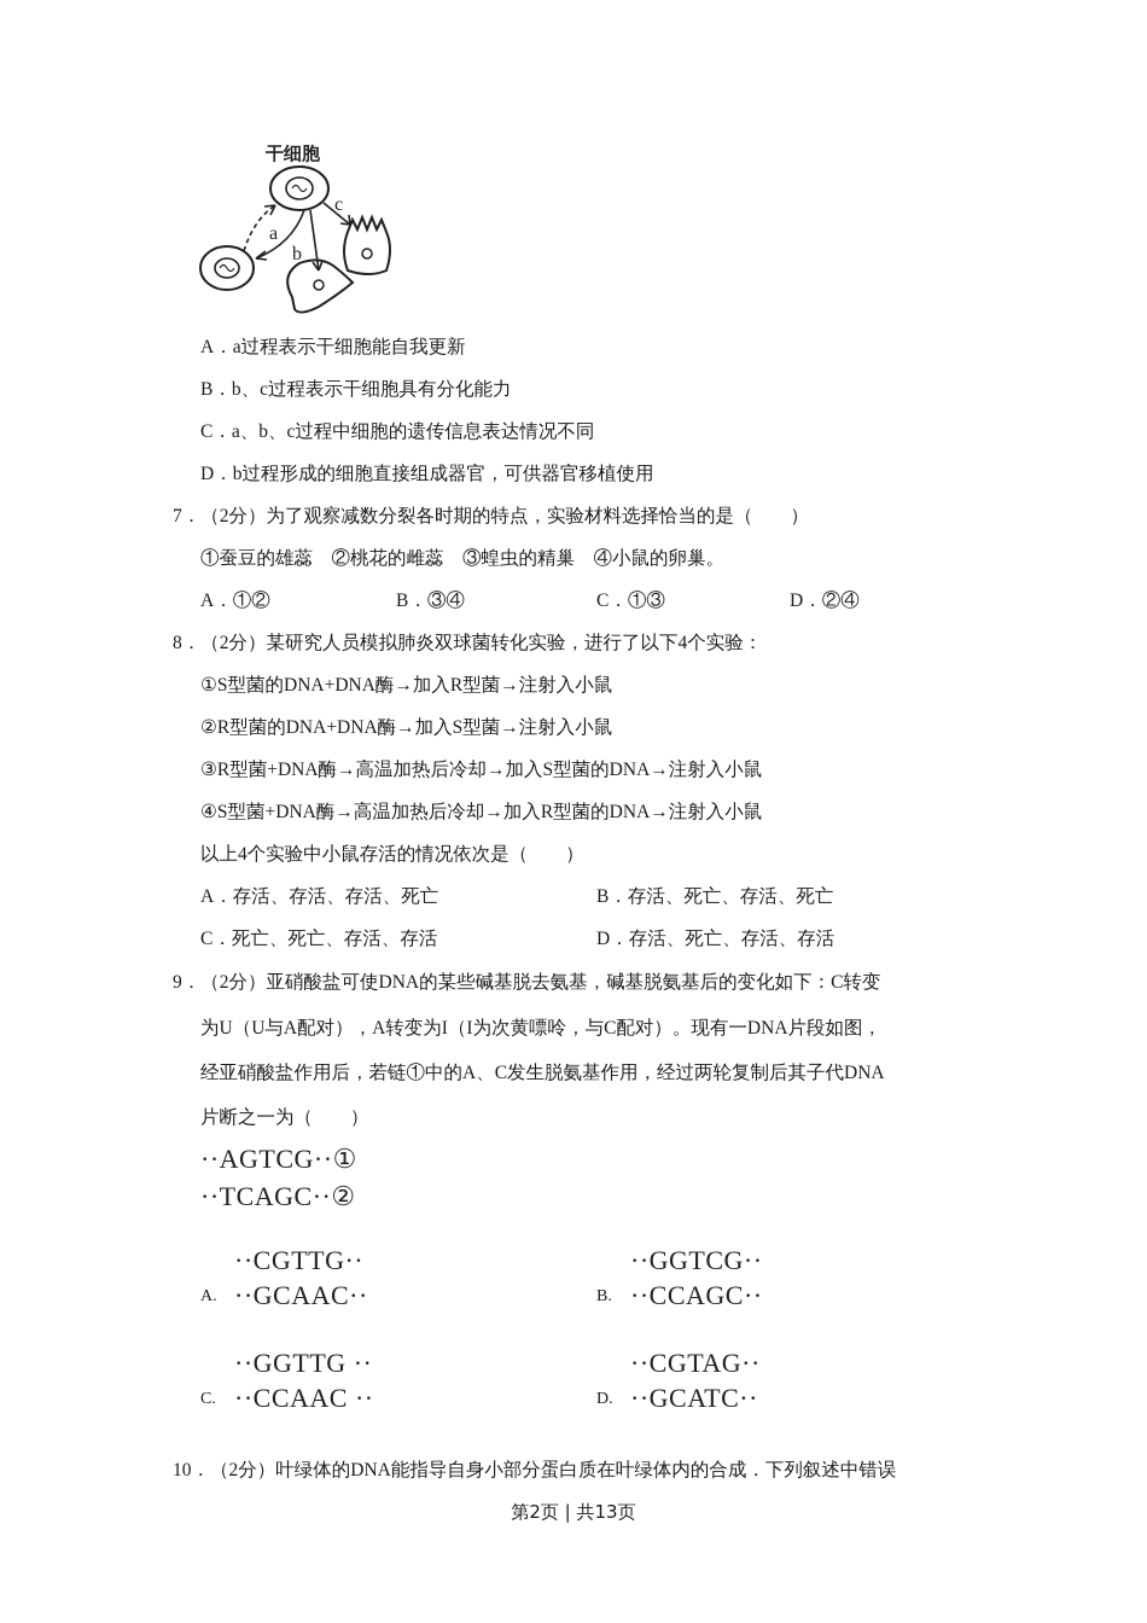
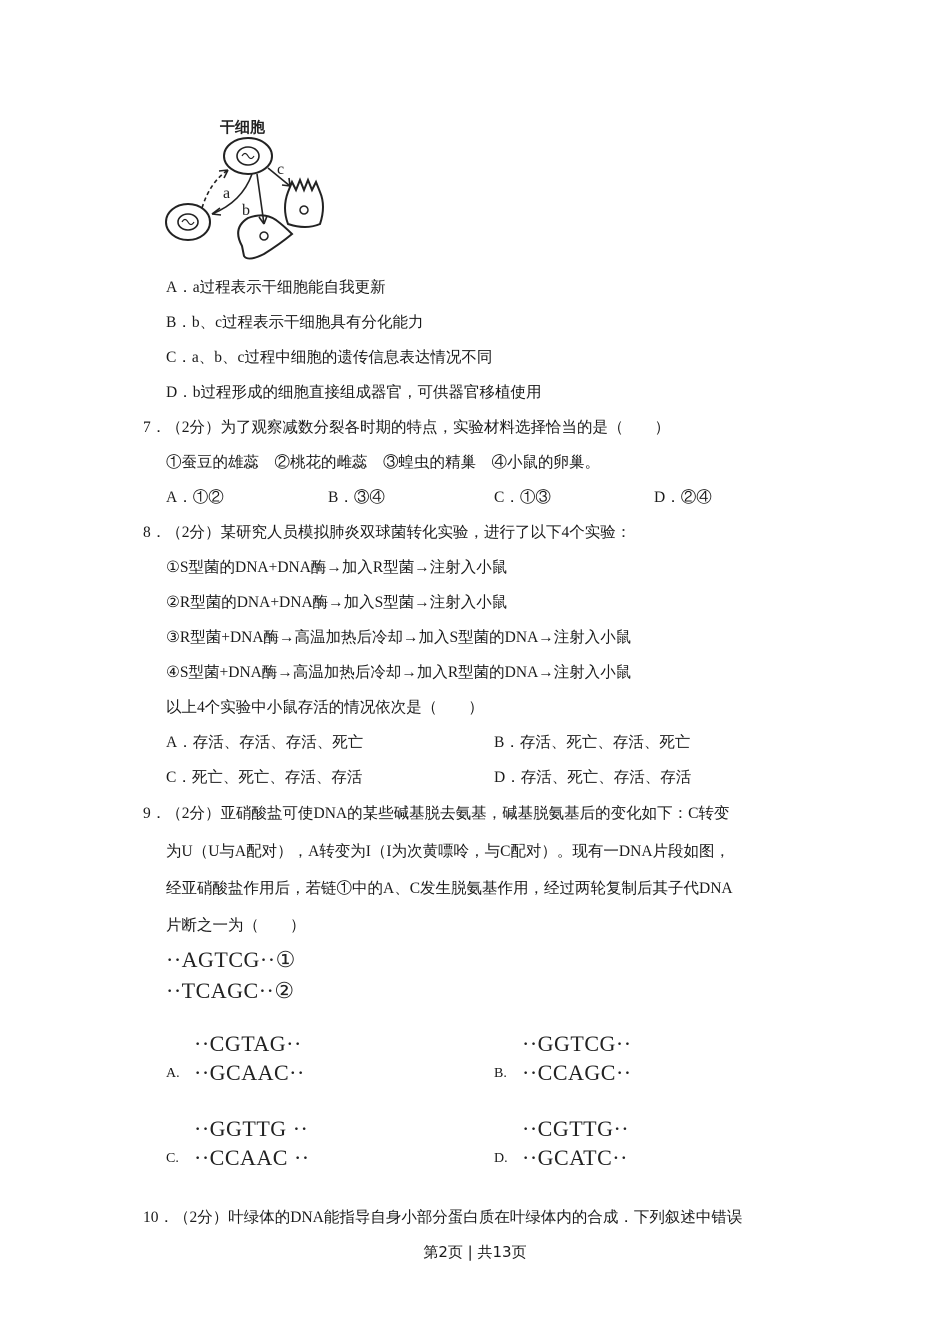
  干细胞
  a
  b
  c
  A．a过程表示干细胞能自我更新
  B．b、c过程表示干细胞具有分化能力
  C．a、b、c过程中细胞的遗传信息表达情况不同
  D．b过程形成的细胞直接组成器官，可供器官移植使用
  7．（2分）为了观察减数分裂各时期的特点，实验材料选择恰当的是（ ）
  ①蚕豆的雄蕊 ②桃花的雌蕊 ③蝗虫的精巢 ④小鼠的卵巢。
  A．①②
  B．③④
  C．①③
  D．②④
  8．（2分）某研究人员模拟肺炎双球菌转化实验，进行了以下4个实验：
  ①S型菌的DNA+DNA酶→加入R型菌→注射入小鼠
  ②R型菌的DNA+DNA酶→加入S型菌→注射入小鼠
  ③R型菌+DNA酶→高温加热后冷却→加入S型菌的DNA→注射入小鼠
  ④S型菌+DNA酶→高温加热后冷却→加入R型菌的DNA→注射入小鼠
  以上4个实验中小鼠存活的情况依次是（ ）
  A．存活、存活、存活、死亡
  B．存活、死亡、存活、死亡
  C．死亡、死亡、存活、存活
  D．存活、死亡、存活、存活
  9．（2分）亚硝酸盐可使DNA的某些碱基脱去氨基，碱基脱氨基后的变化如下：C转变
  为U（U与A配对），A转变为I（I为次黄嘌呤，与C配对）。现有一DNA片段如图，
  经亚硝酸盐作用后，若链①中的A、C发生脱氨基作用，经过两轮复制后其子代DNA
  片断之一为（ ）
  ··AGTCG··①
  ··TCAGC··②
- ··CGTTG··
+ ··CGTAG··
  A.
  ··GCAAC··
  ··GGTCG··
  B.
  ··CCAGC··
  ··GGTTG ··
  C.
  ··CCAAC ··
- ··CGTAG··
+ ··CGTTG··
  D.
  ··GCATC··
  10．（2分）叶绿体的DNA能指导自身小部分蛋白质在叶绿体内的合成．下列叙述中错误
  第2页 | 共13页
